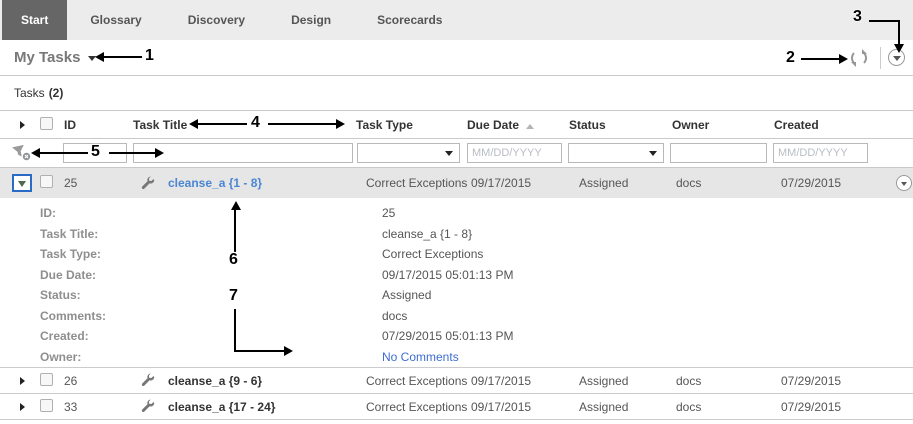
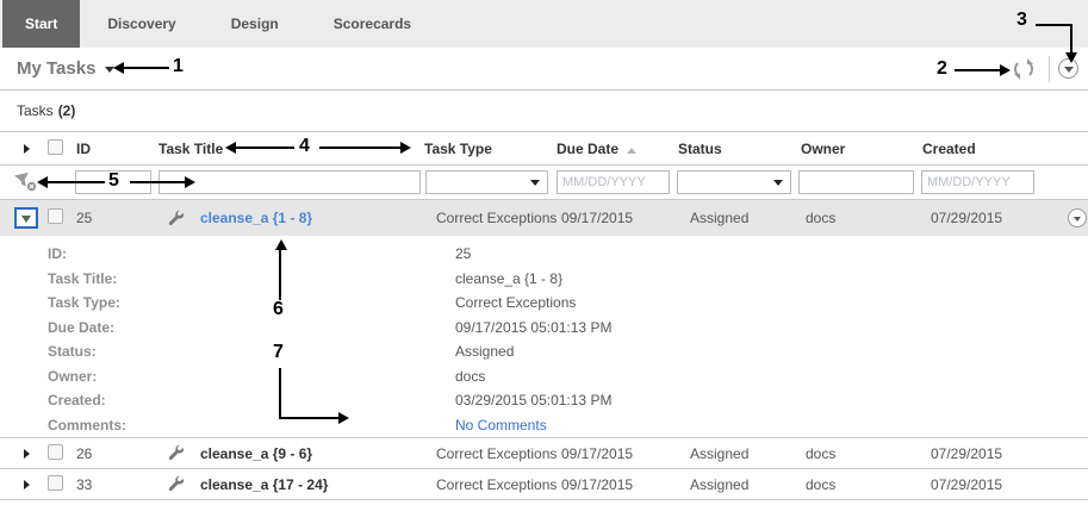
  Start
- Glossary
  Discovery
  Design
  Scorecards
  My Tasks
  Tasks
  (2)
  ID
  Task Title
  Task Type
  Due Date
  Status
  Owner
  Created
  MM/DD/YYYY
  MM/DD/YYYY
  25
  cleanse_a {1 - 8}
  Correct Exceptions
  09/17/2015
  Assigned
  docs
  07/29/2015
  ID:
  25
  Task Title:
  cleanse_a {1 - 8}
  Task Type:
  Correct Exceptions
  Due Date:
  09/17/2015 05:01:13 PM
  Status:
  Assigned
- Comments:
+ Owner:
  docs
  Created:
- 07/29/2015 05:01:13 PM
+ 03/29/2015 05:01:13 PM
- Owner:
+ Comments:
  No Comments
  26
  cleanse_a {9 - 6}
  Correct Exceptions
  09/17/2015
  Assigned
  docs
  07/29/2015
  33
  cleanse_a {17 - 24}
  Correct Exceptions
  09/17/2015
  Assigned
  docs
  07/29/2015
  1
  2
  3
  4
  5
  6
  7
